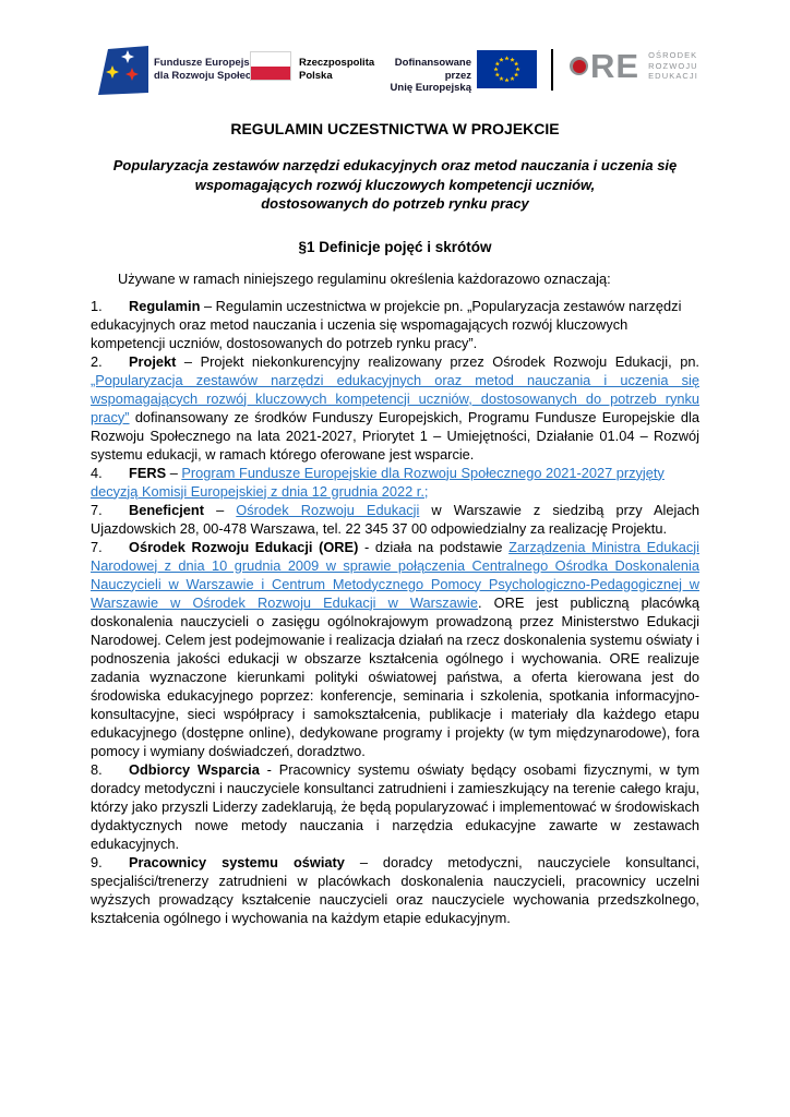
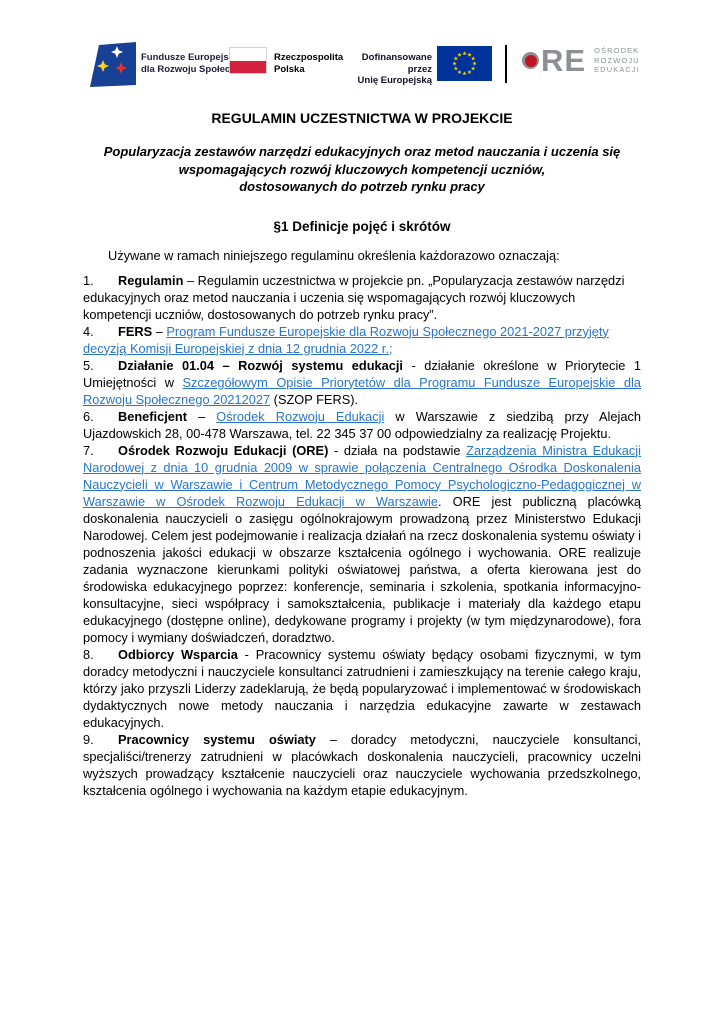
  Fundusze Europejs
  dla Rozwoju Społec
  Rzeczpospolita
  Polska
  Dofinansowane przez
  Unię Europejską
  RE
  OŚRODEK
  ROZWOJU
  EDUKACJI
  REGULAMIN UCZESTNICTWA W PROJEKCIE
  Popularyzacja zestawów narzędzi edukacyjnych oraz metod nauczania i uczenia się
  wspomagających rozwój kluczowych kompetencji uczniów,
  dostosowanych do potrzeb rynku pracy
  §1 Definicje pojęć i skrótów
  Używane w ramach niniejszego regulaminu określenia każdorazowo oznaczają:
  1. Regulamin – Regulamin uczestnictwa w projekcie pn. „Popularyzacja zestawów narzędzi edukacyjnych oraz metod nauczania i uczenia się wspomagających rozwój kluczowych kompetencji uczniów, dostosowanych do potrzeb rynku pracy”.
- 2. Projekt – Projekt niekonkurencyjny realizowany przez Ośrodek Rozwoju Edukacji, pn. „Popularyzacja zestawów narzędzi edukacyjnych oraz metod nauczania i uczenia się wspomagających rozwój kluczowych kompetencji uczniów, dostosowanych do potrzeb rynku pracy” dofinansowany ze środków Funduszy Europejskich, Programu Fundusze Europejskie dla Rozwoju Społecznego na lata 2021-2027, Priorytet 1 – Umiejętności, Działanie 01.04 – Rozwój systemu edukacji, w ramach którego oferowane jest wsparcie.
  4. FERS – Program Fundusze Europejskie dla Rozwoju Społecznego 2021-2027 przyjęty decyzją Komisji Europejskiej z dnia 12 grudnia 2022 r.;
+ 5. Działanie 01.04 – Rozwój systemu edukacji - działanie określone w Priorytecie 1 Umiejętności w Szczegółowym Opisie Priorytetów dla Programu Fundusze Europejskie dla Rozwoju Społecznego 20212027 (SZOP FERS).
- 7. Beneficjent – Ośrodek Rozwoju Edukacji w Warszawie z siedzibą przy Alejach Ujazdowskich 28, 00-478 Warszawa, tel. 22 345 37 00 odpowiedzialny za realizację Projektu.
+ 6. Beneficjent – Ośrodek Rozwoju Edukacji w Warszawie z siedzibą przy Alejach Ujazdowskich 28, 00-478 Warszawa, tel. 22 345 37 00 odpowiedzialny za realizację Projektu.
  7. Ośrodek Rozwoju Edukacji (ORE) - działa na podstawie Zarządzenia Ministra Edukacji Narodowej z dnia 10 grudnia 2009 w sprawie połączenia Centralnego Ośrodka Doskonalenia Nauczycieli w Warszawie i Centrum Metodycznego Pomocy Psychologiczno-Pedagogicznej w Warszawie w Ośrodek Rozwoju Edukacji w Warszawie. ORE jest publiczną placówką doskonalenia nauczycieli o zasięgu ogólnokrajowym prowadzoną przez Ministerstwo Edukacji Narodowej. Celem jest podejmowanie i realizacja działań na rzecz doskonalenia systemu oświaty i podnoszenia jakości edukacji w obszarze kształcenia ogólnego i wychowania. ORE realizuje zadania wyznaczone kierunkami polityki oświatowej państwa, a oferta kierowana jest do środowiska edukacyjnego poprzez: konferencje, seminaria i szkolenia, spotkania informacyjno-konsultacyjne, sieci współpracy i samokształcenia, publikacje i materiały dla każdego etapu edukacyjnego (dostępne online), dedykowane programy i projekty (w tym międzynarodowe), fora pomocy i wymiany doświadczeń, doradztwo.
  8. Odbiorcy Wsparcia - Pracownicy systemu oświaty będący osobami fizycznymi, w tym doradcy metodyczni i nauczyciele konsultanci zatrudnieni i zamieszkujący na terenie całego kraju, którzy jako przyszli Liderzy zadeklarują, że będą popularyzować i implementować w środowiskach dydaktycznych nowe metody nauczania i narzędzia edukacyjne zawarte w zestawach edukacyjnych.
  9. Pracownicy systemu oświaty – doradcy metodyczni, nauczyciele konsultanci, specjaliści/trenerzy zatrudnieni w placówkach doskonalenia nauczycieli, pracownicy uczelni wyższych prowadzący kształcenie nauczycieli oraz nauczyciele wychowania przedszkolnego, kształcenia ogólnego i wychowania na każdym etapie edukacyjnym.
